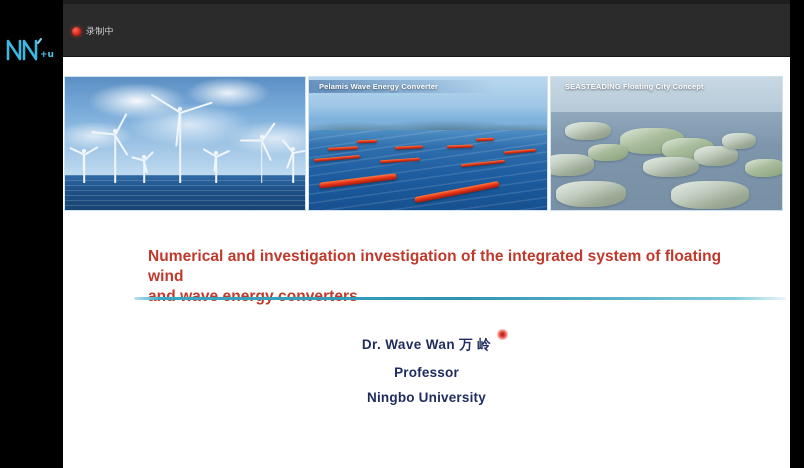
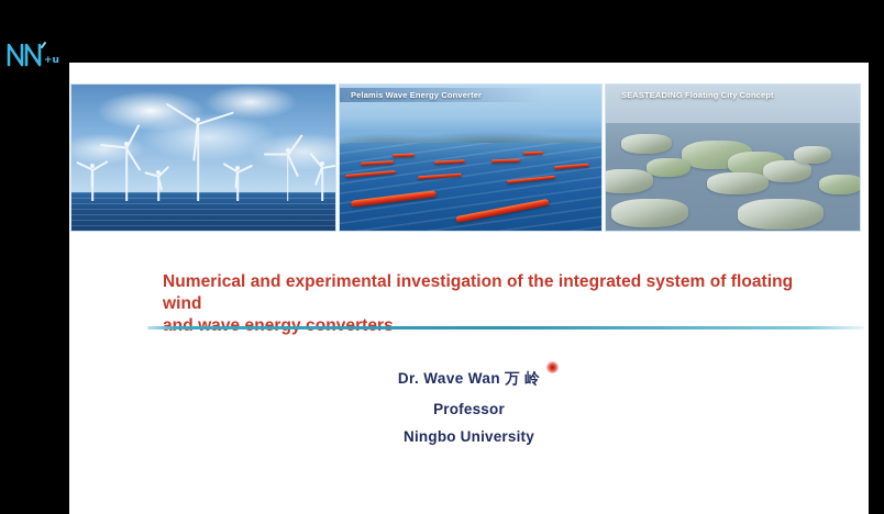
  +u
- 录制中
  Pelamis Wave Energy Converter
  SEASTEADING Floating City Concept
- Numerical and investigation investigation of the integrated system of floating wind
+ Numerical and experimental investigation of the integrated system of floating wind
  Dr. Wave Wan 万 岭
  Professor
  Ningbo University
